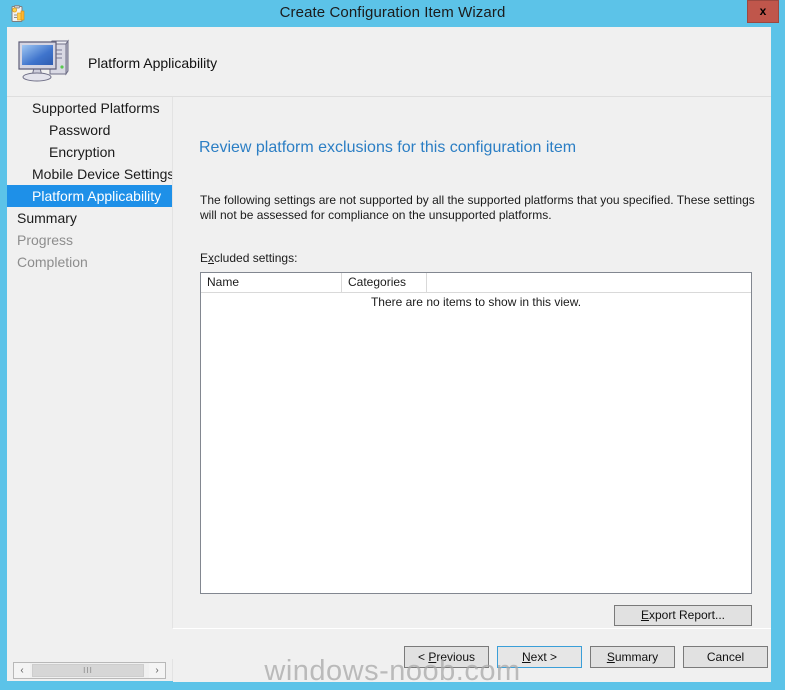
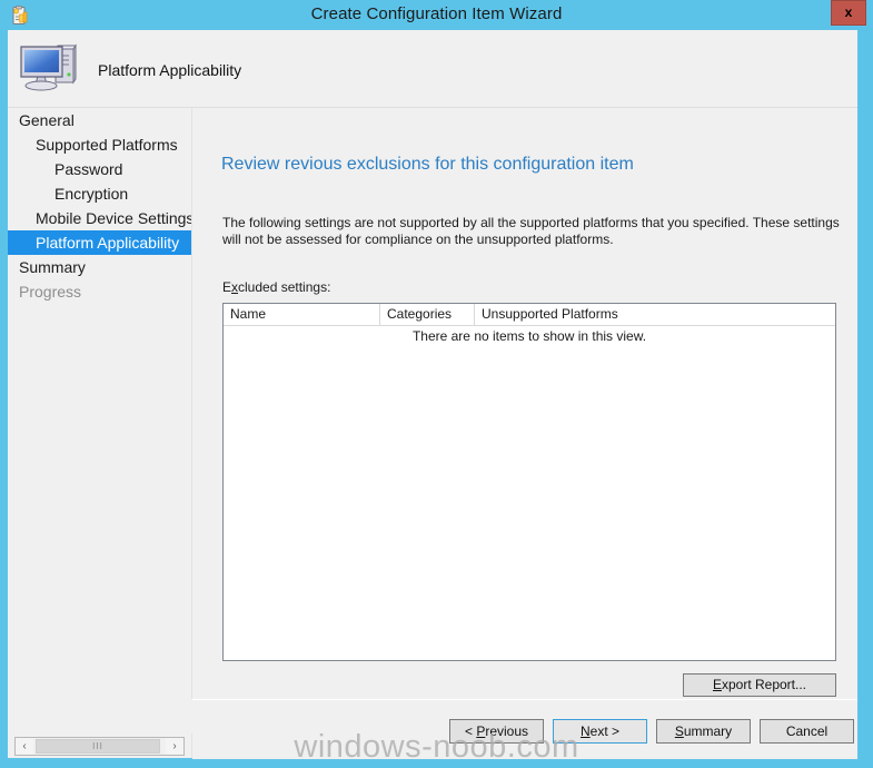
  Create Configuration Item Wizard
  x
  Platform Applicability
+ General
  Supported Platforms
  Password
  Encryption
  Mobile Device Settings
  Platform Applicability
  Summary
  Progress
- Completion
  ‹
  III
  ›
- Review platform exclusions for this configuration item
+ Review revious exclusions for this configuration item
  The following settings are not supported by all the supported platforms that you specified. These settings will not be assessed for compliance on the unsupported platforms.
  Excluded settings:
  Name
  Categories
+ Unsupported Platforms
  There are no items to show in this view.
  Export Report...
  < Previous
  Next >
  Summary
  Cancel
  windows-noob.com
